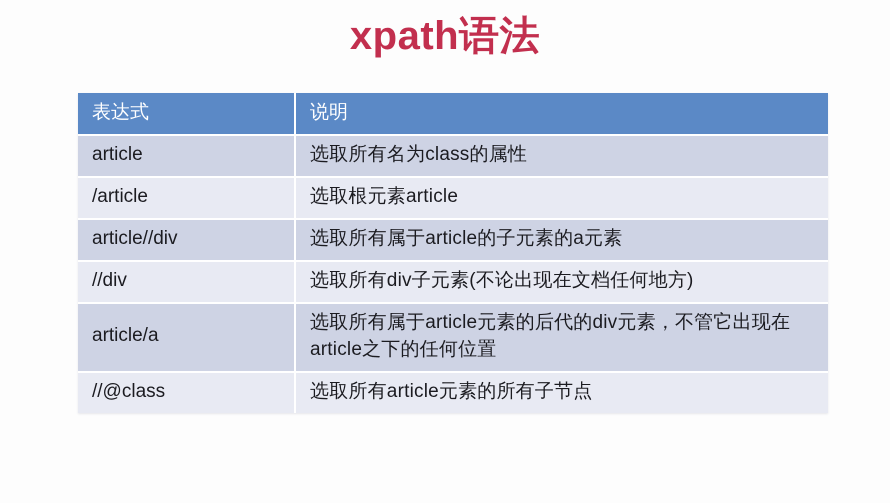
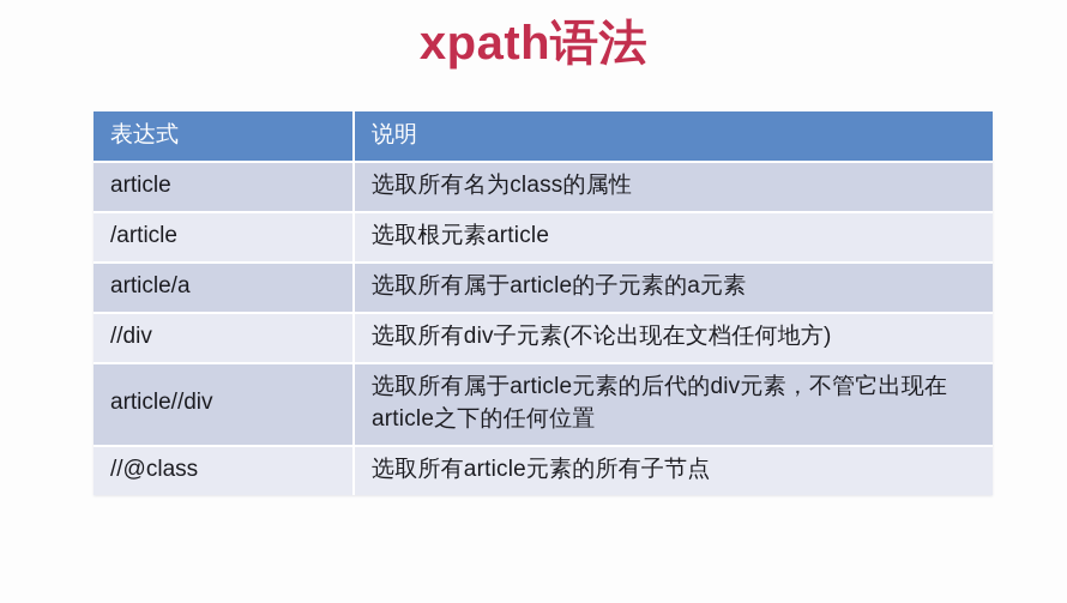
  xpath语法
  表达式	说明
  article	选取所有名为class的属性
  /article	选取根元素article
- article//div	选取所有属于article的子元素的a元素
+ article/a	选取所有属于article的子元素的a元素
  //div	选取所有div子元素(不论出现在文档任何地方)
- article/a	选取所有属于article元素的后代的div元素，不管它出现在article之下的任何位置
+ article//div	选取所有属于article元素的后代的div元素，不管它出现在article之下的任何位置
  //@class	选取所有article元素的所有子节点
